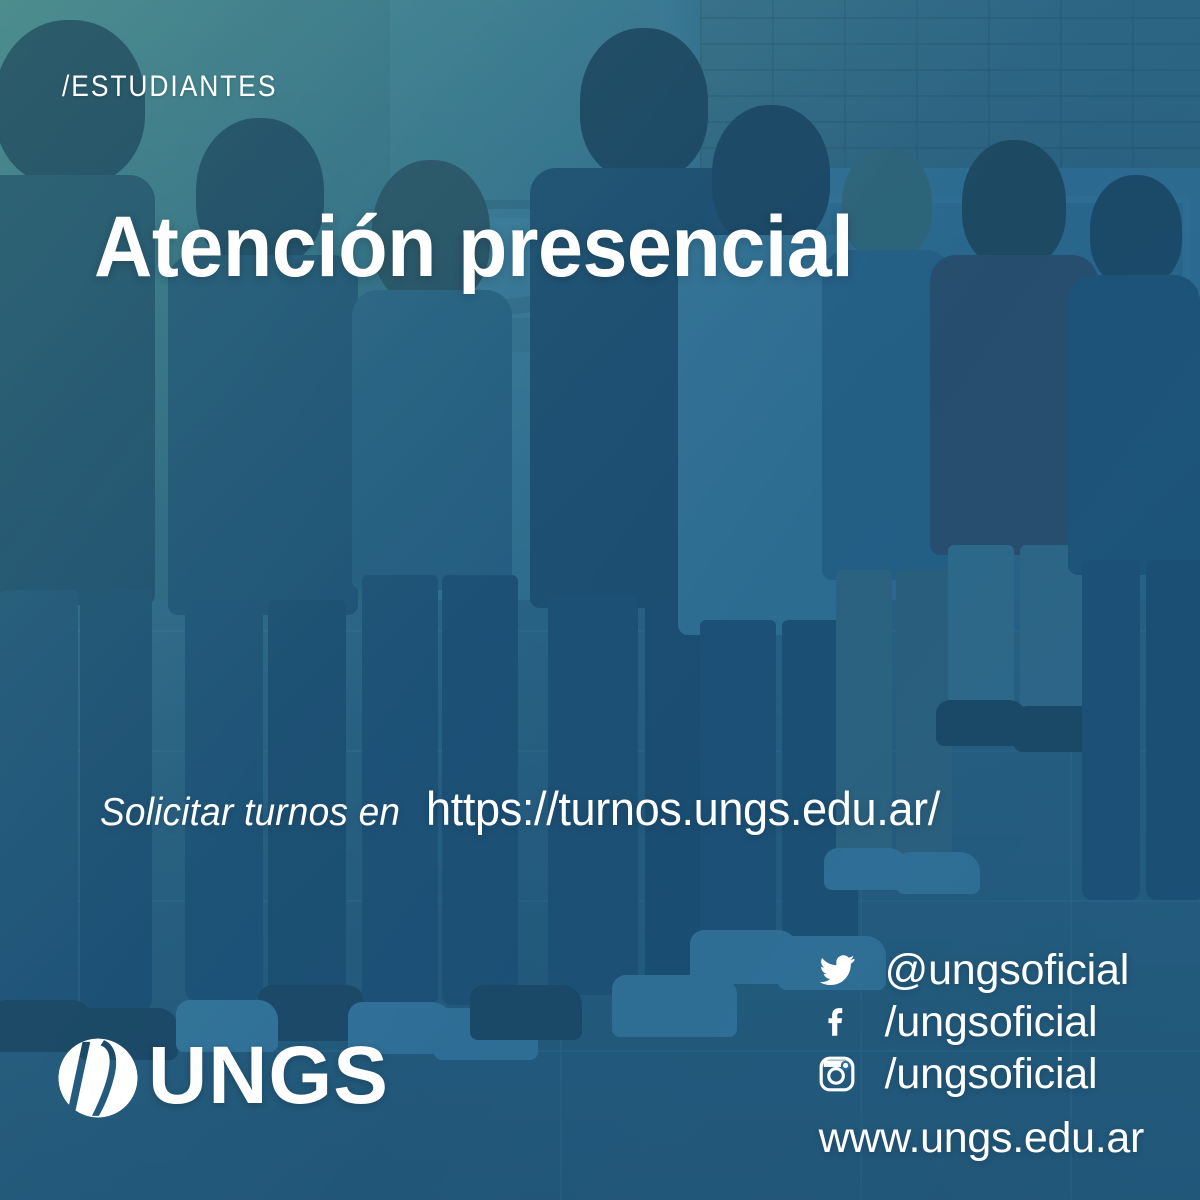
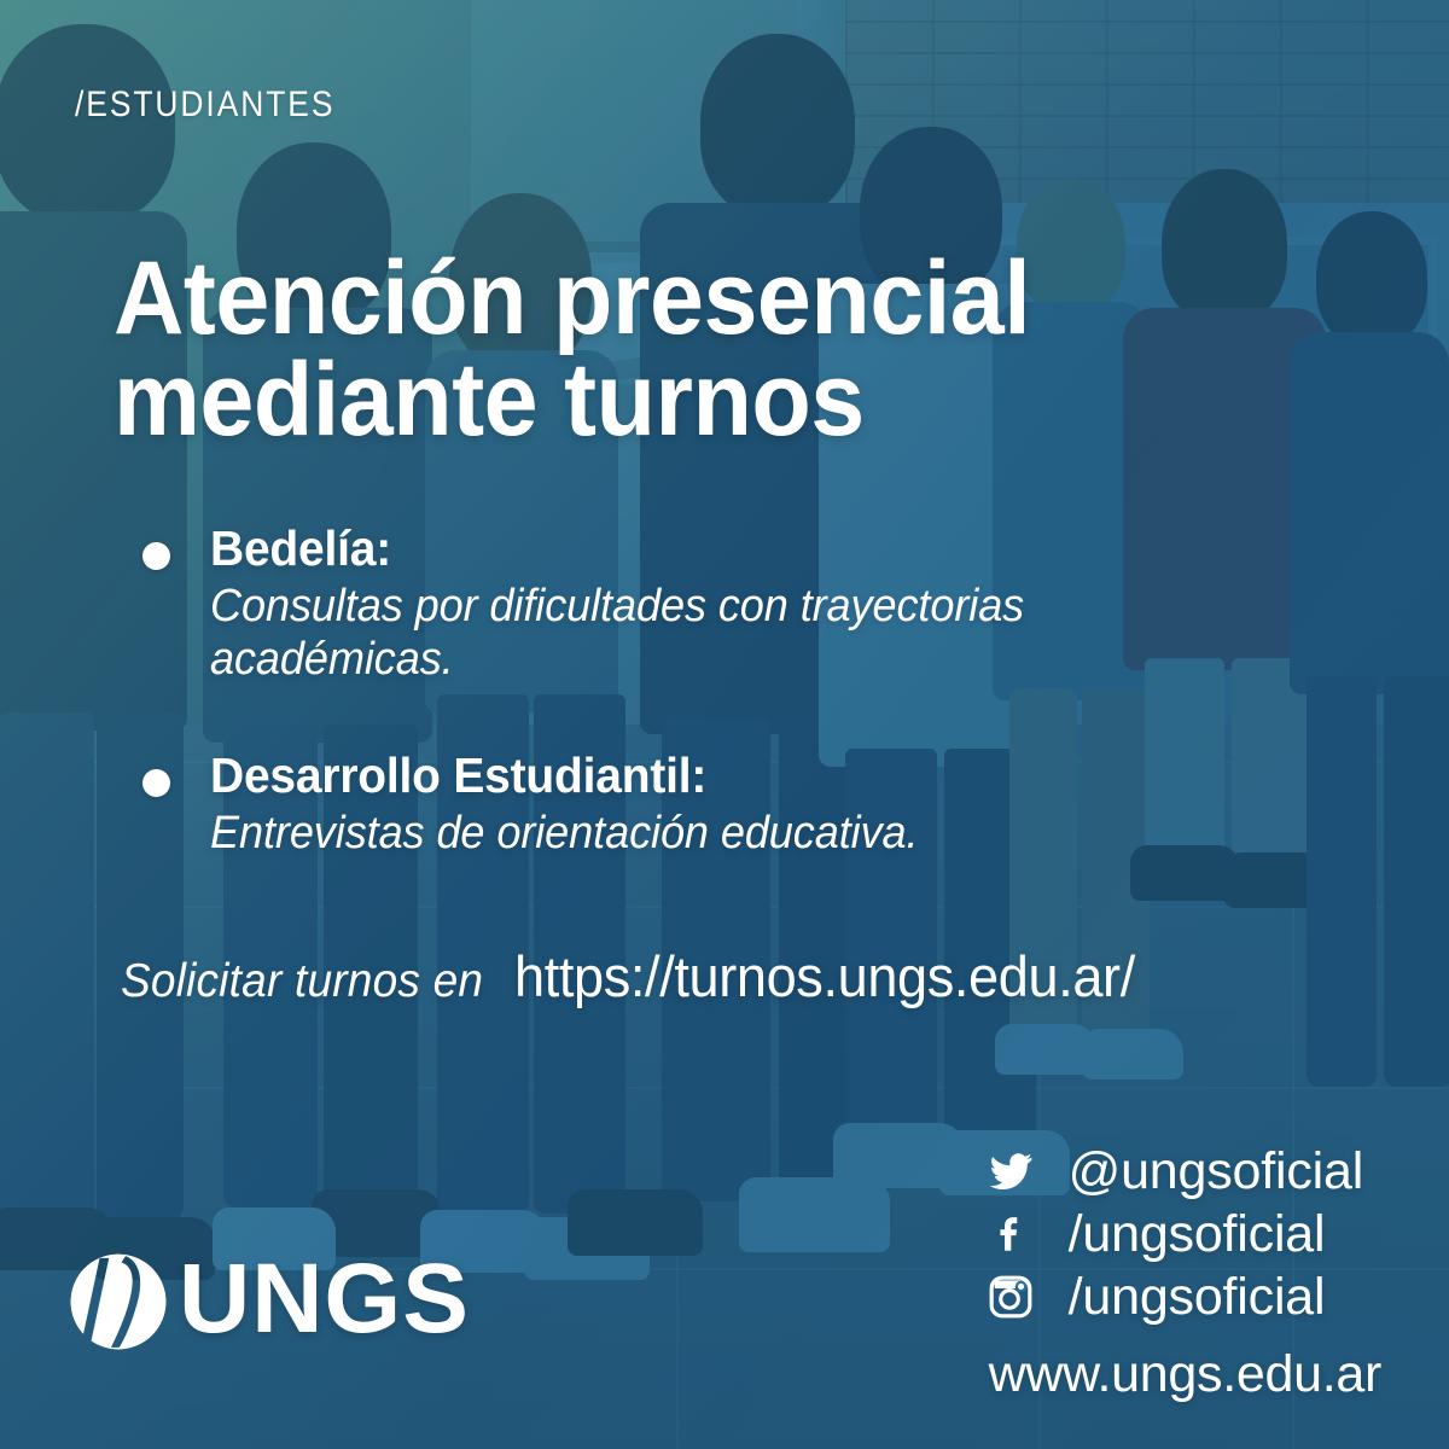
  /ESTUDIANTES
  Atención presencial
+ mediante turnos
+ Bedelía:
+ Consultas por dificultades con trayectorias académicas.
+ Desarrollo Estudiantil:
+ Entrevistas de orientación educativa.
  Solicitar turnos en https://turnos.ungs.edu.ar/
  UNGS
  @ungsoficial
  /ungsoficial
  /ungsoficial
  www.ungs.edu.ar
